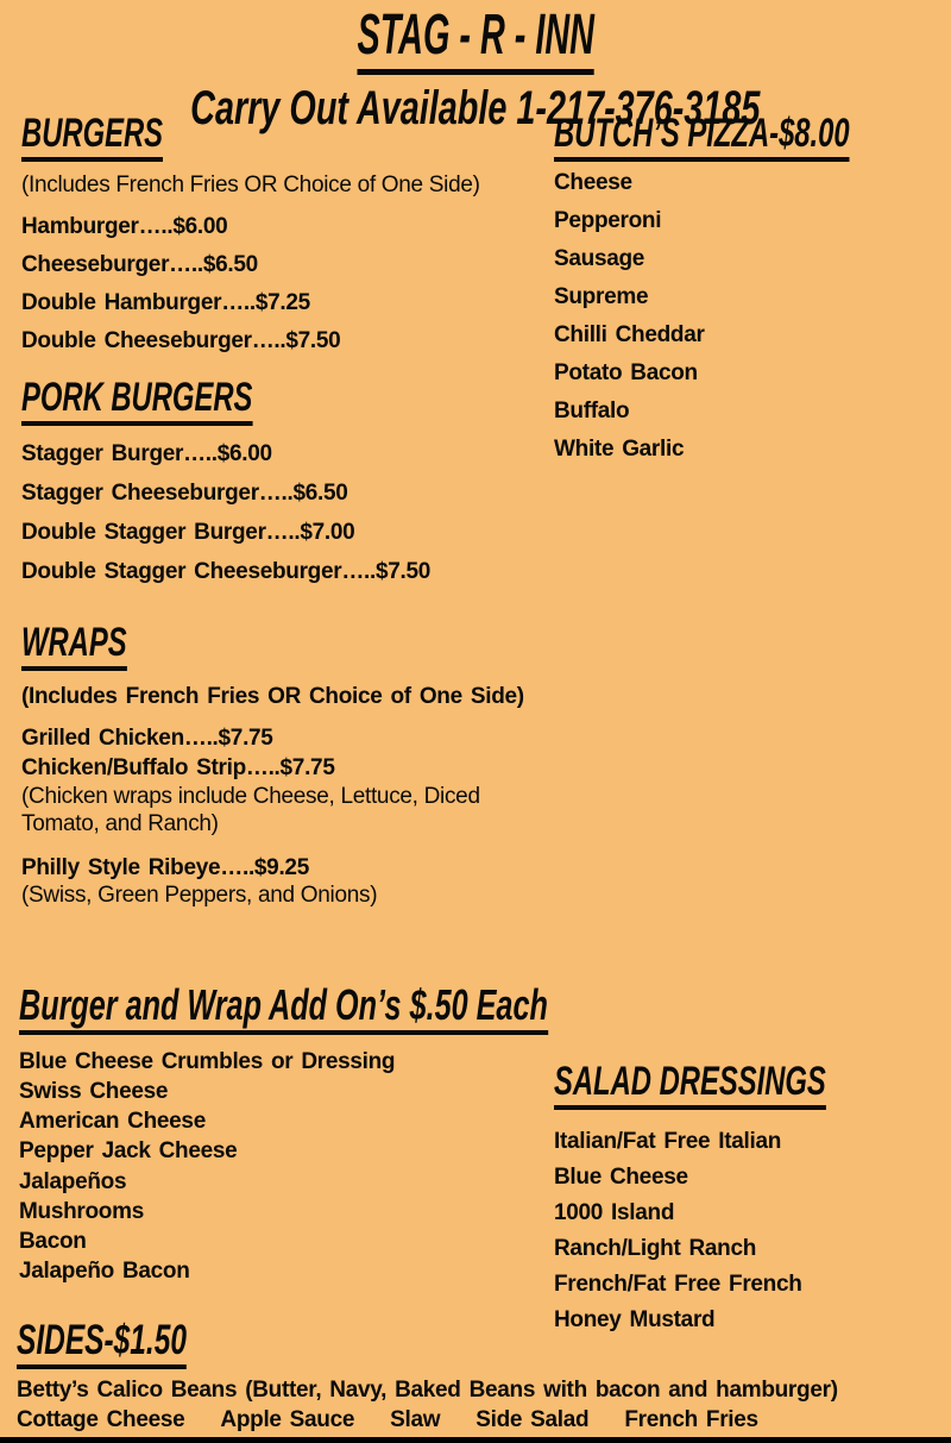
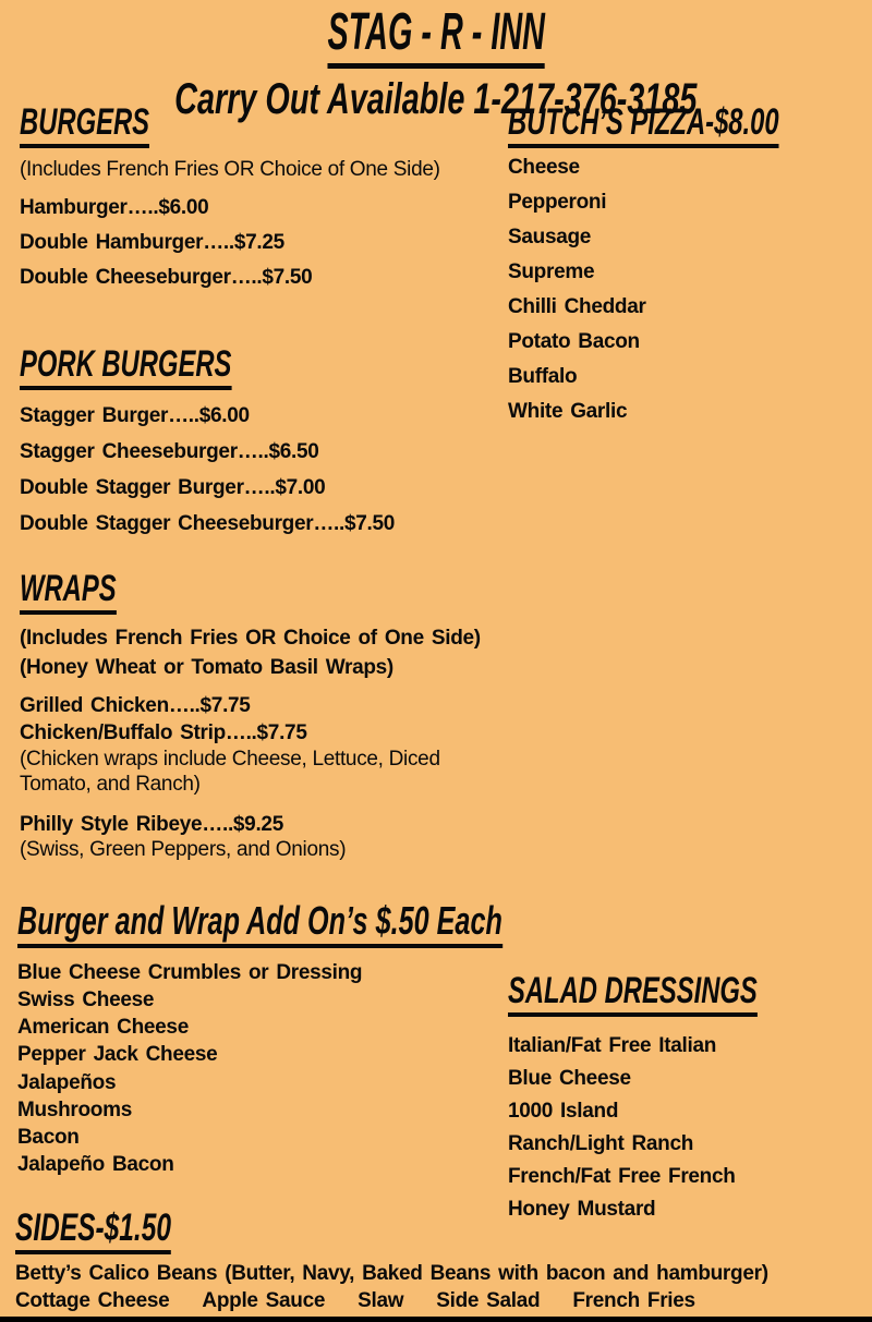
  STAG - R - INN
  Carry Out Available 1-217-376-3185
  BURGERS
  (Includes French Fries OR Choice of One Side)
  Hamburger…..$6.00
- Cheeseburger…..$6.50
  Double Hamburger…..$7.25
  Double Cheeseburger…..$7.50
  PORK BURGERS
  Stagger Burger…..$6.00
  Stagger Cheeseburger…..$6.50
  Double Stagger Burger…..$7.00
  Double Stagger Cheeseburger…..$7.50
  WRAPS
  (Includes French Fries OR Choice of One Side)
+ (Honey Wheat or Tomato Basil Wraps)
  Grilled Chicken…..$7.75
  Chicken/Buffalo Strip…..$7.75
  (Chicken wraps include Cheese, Lettuce, Diced Tomato, and Ranch)
  Philly Style Ribeye…..$9.25
  (Swiss, Green Peppers, and Onions)
  Burger and Wrap Add On’s $.50 Each
  Blue Cheese Crumbles or Dressing
  Swiss Cheese
  American Cheese
  Pepper Jack Cheese
  Jalapeños
  Mushrooms
  Bacon
  Jalapeño Bacon
  SIDES-$1.50
  Betty’s Calico Beans (Butter, Navy, Baked Beans with bacon and hamburger)
  Cottage Cheese
  Apple Sauce
  Slaw
  Side Salad
  French Fries
  BUTCH’S PIZZA-$8.00
  Cheese
  Pepperoni
  Sausage
  Supreme
  Chilli Cheddar
  Potato Bacon
  Buffalo
  White Garlic
  SALAD DRESSINGS
  Italian/Fat Free Italian
  Blue Cheese
  1000 Island
  Ranch/Light Ranch
  French/Fat Free French
  Honey Mustard
